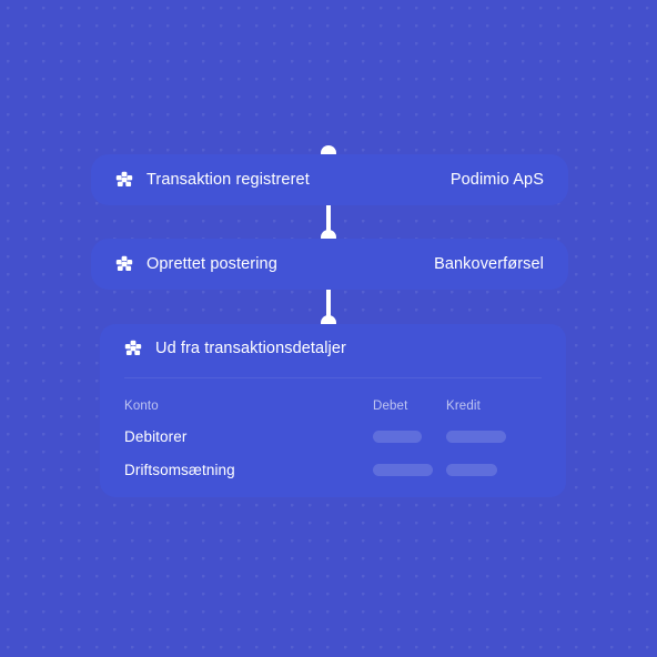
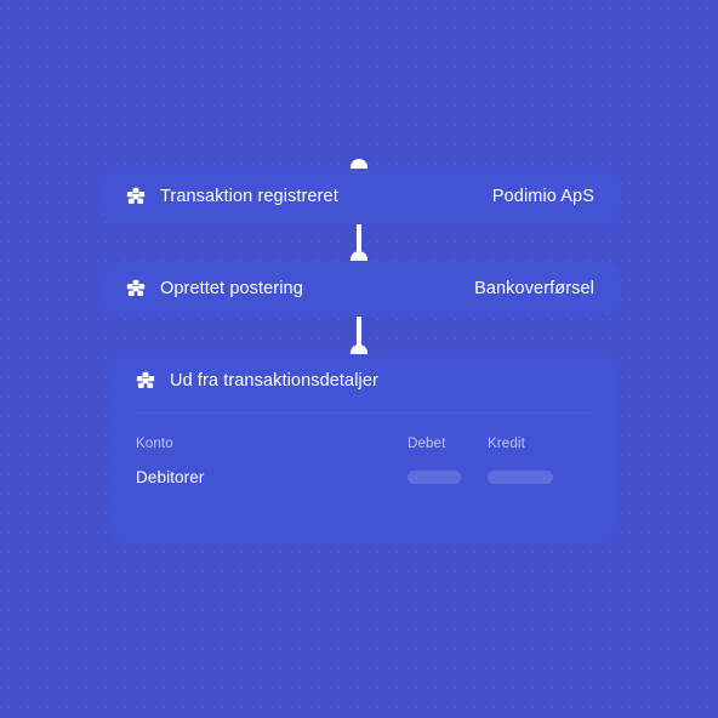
  Transaktion registreret
  Podimio ApS
  Oprettet postering
  Bankoverførsel
  Ud fra transaktionsdetaljer
  Konto
  Debet
  Kredit
  Debitorer
- Driftsomsætning
